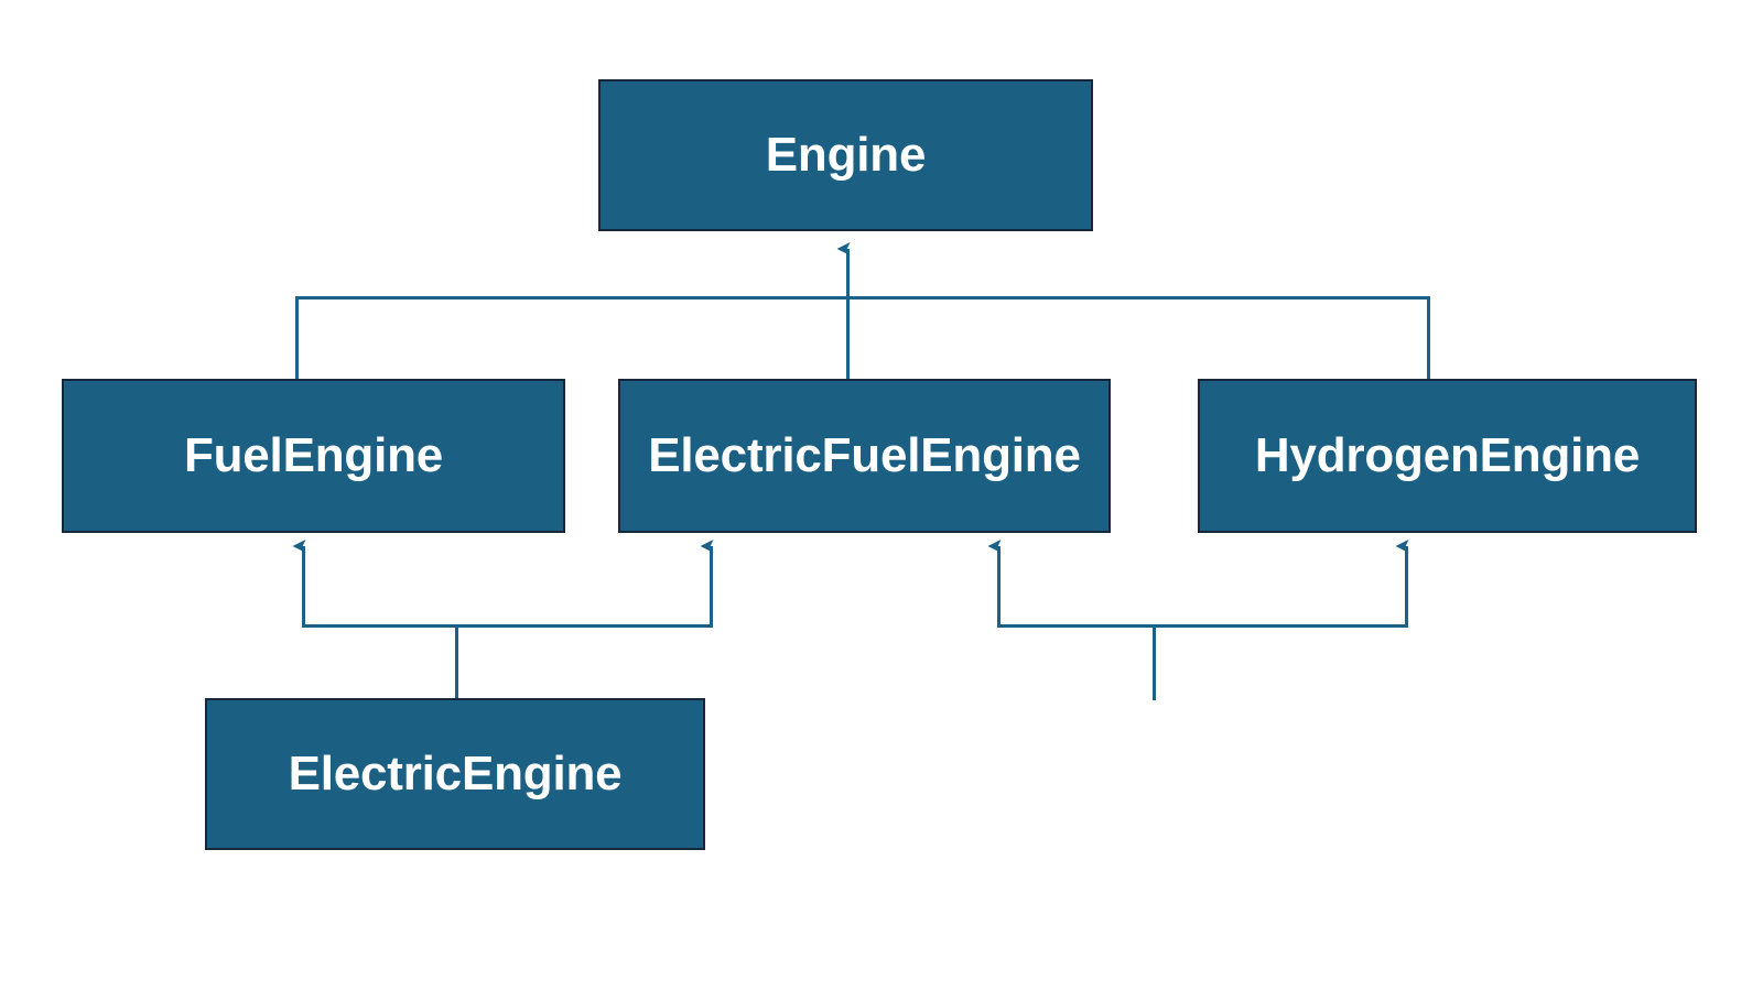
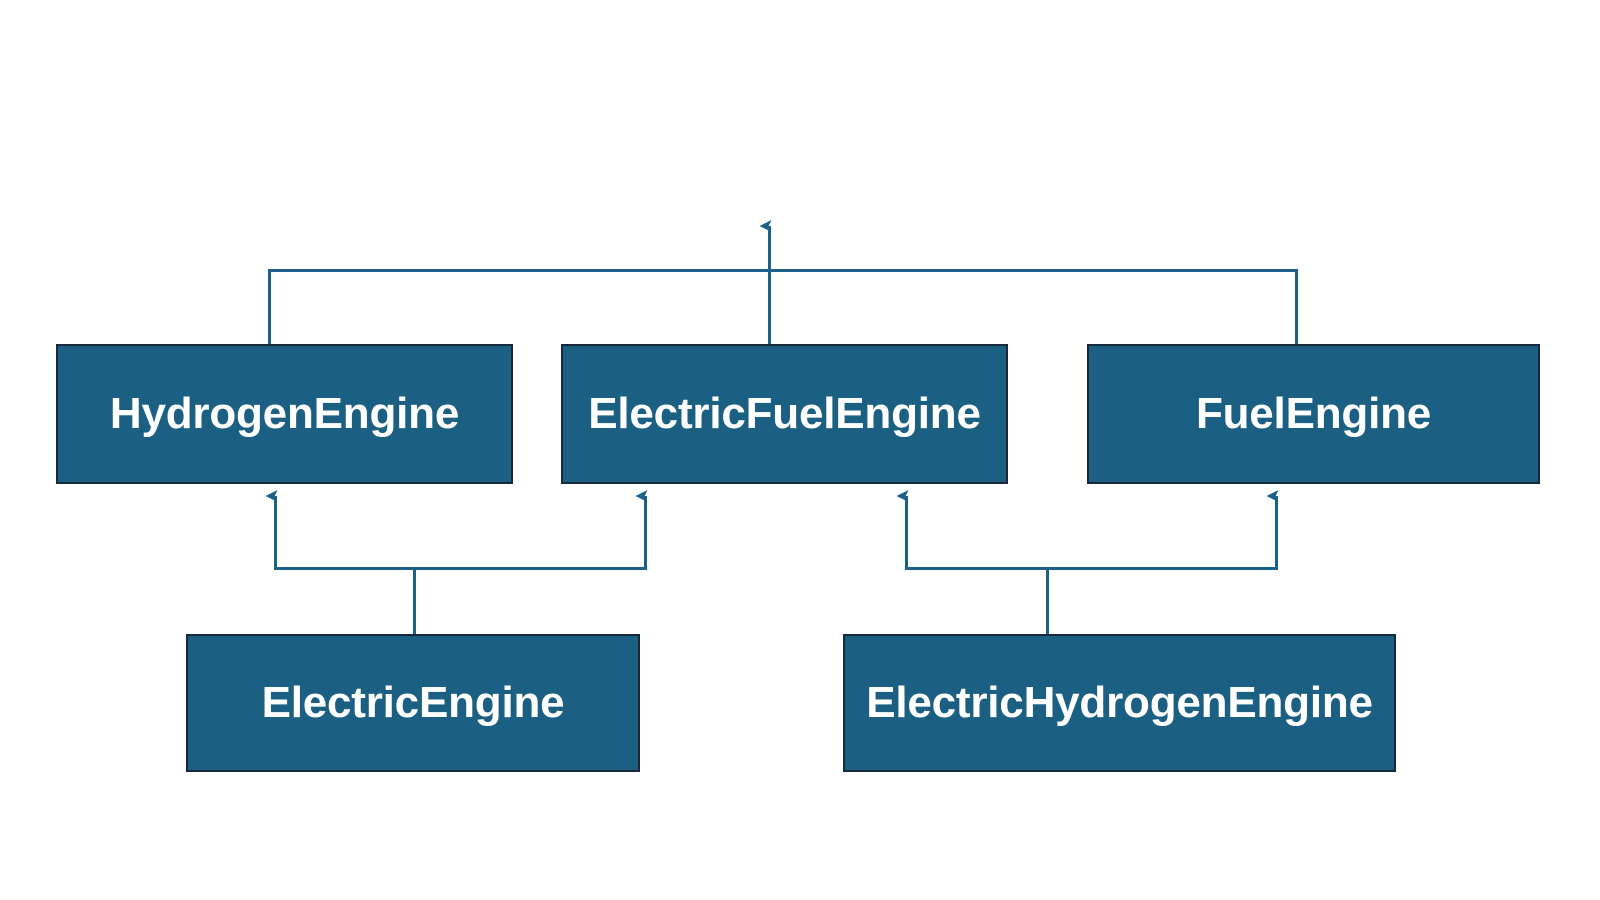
- Engine
- FuelEngine
+ HydrogenEngine
  ElectricFuelEngine
- HydrogenEngine
+ FuelEngine
  ElectricEngine
+ ElectricHydrogenEngine
